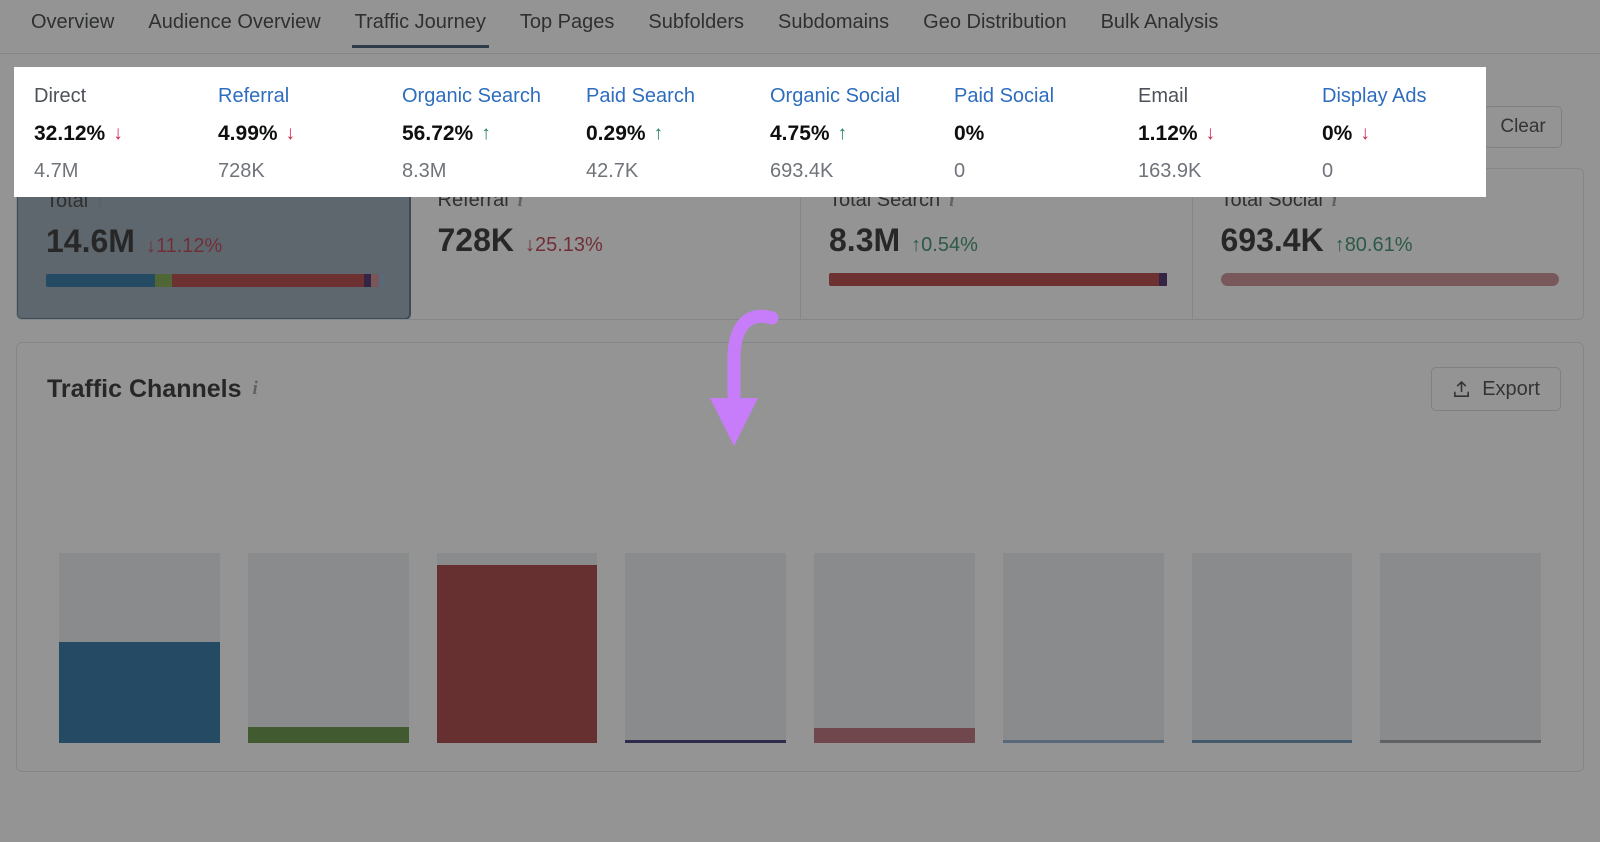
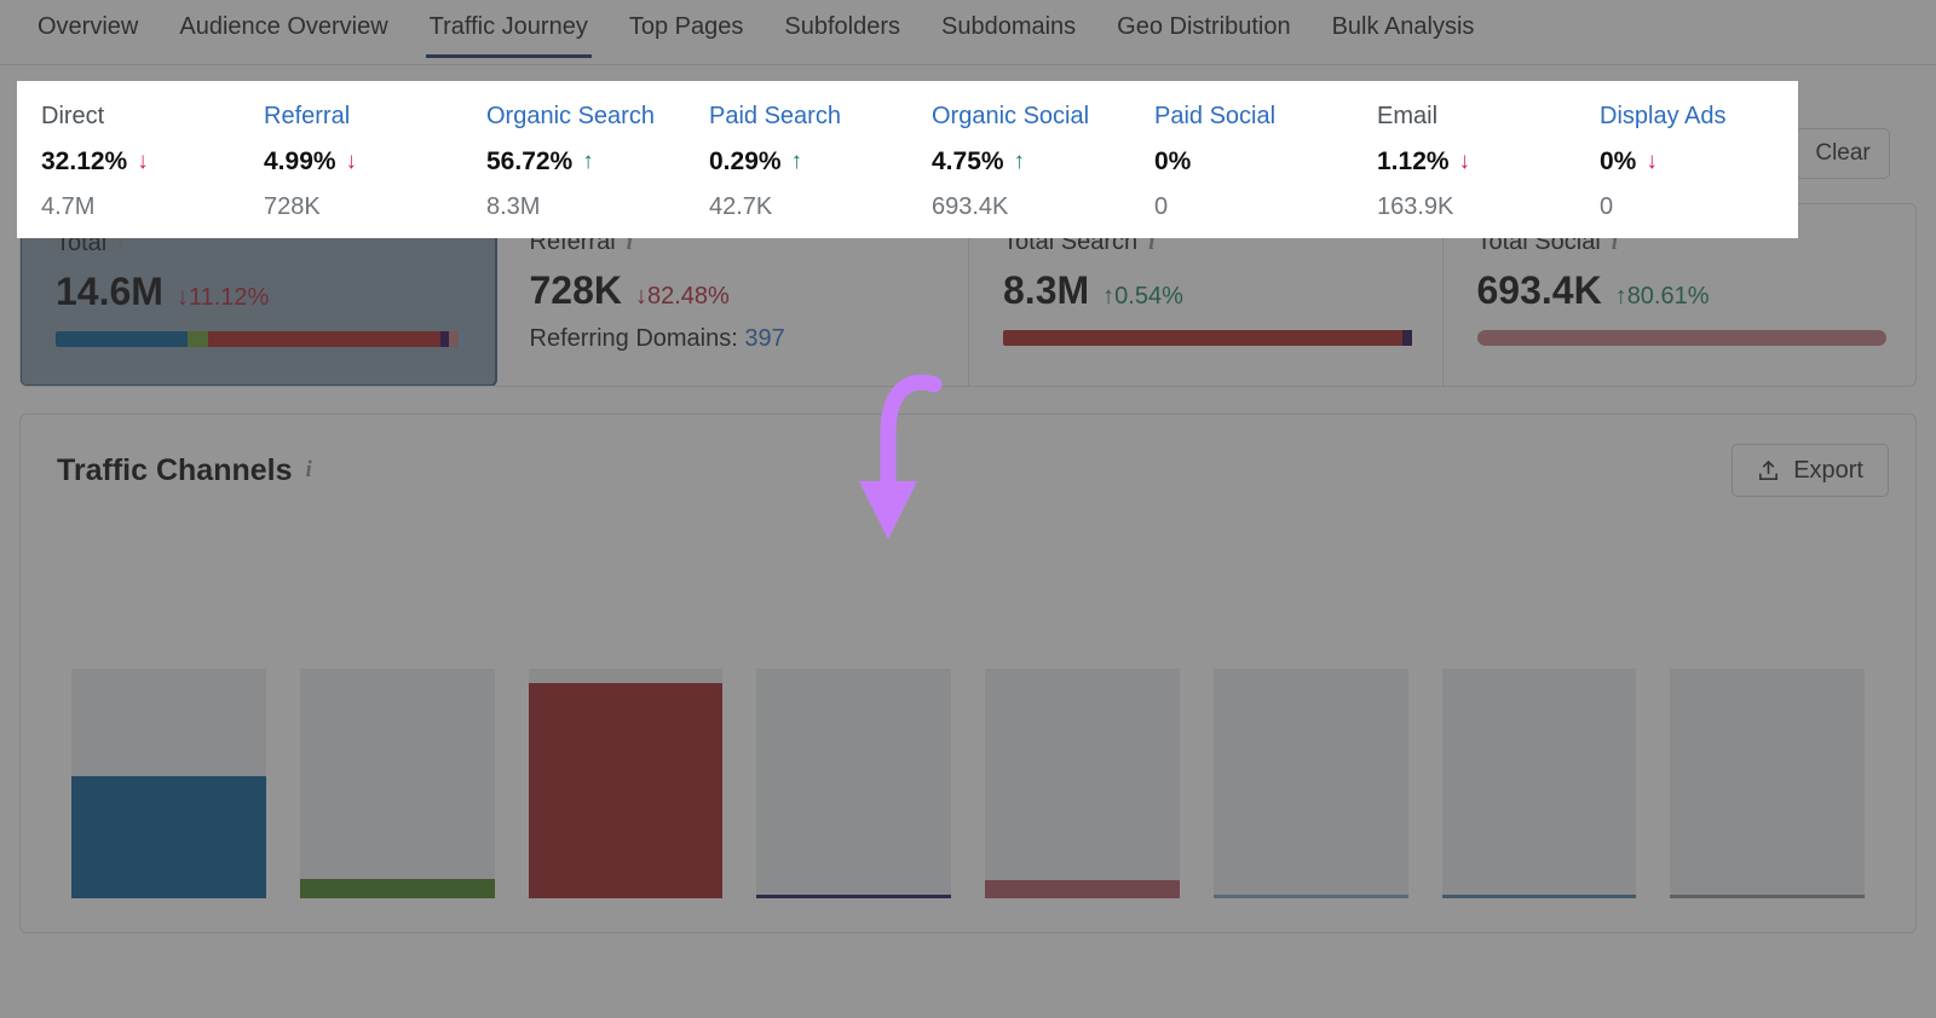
  Overview
  Audience Overview
  Traffic Journey
  Top Pages
  Subfolders
  Subdomains
  Geo Distribution
  Bulk Analysis
  Clear
  Total
  i
  14.6M
  ↓11.12%
  Referral
  i
  728K
- ↓25.13%
+ ↓82.48%
+ Referring Domains: 397
  Total Search
  i
  8.3M
  ↑0.54%
  Total Social
  i
  693.4K
  ↑80.61%
  Traffic Channels
  i
  Export
  Direct
  32.12%
  ↓
  4.7M
  Referral
  4.99%
  ↓
  728K
  Organic Search
  56.72%
  ↑
  8.3M
  Paid Search
  0.29%
  ↑
  42.7K
  Organic Social
  4.75%
  ↑
  693.4K
  Paid Social
  0%
  0
  Email
  1.12%
  ↓
  163.9K
  Display Ads
  0%
  ↓
  0
